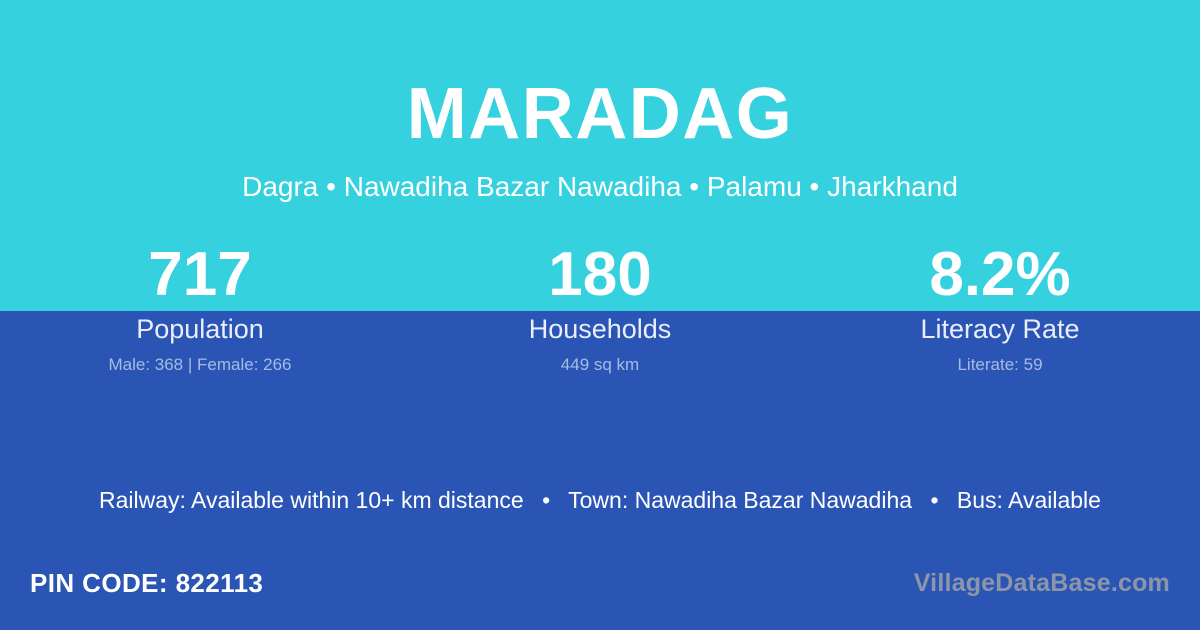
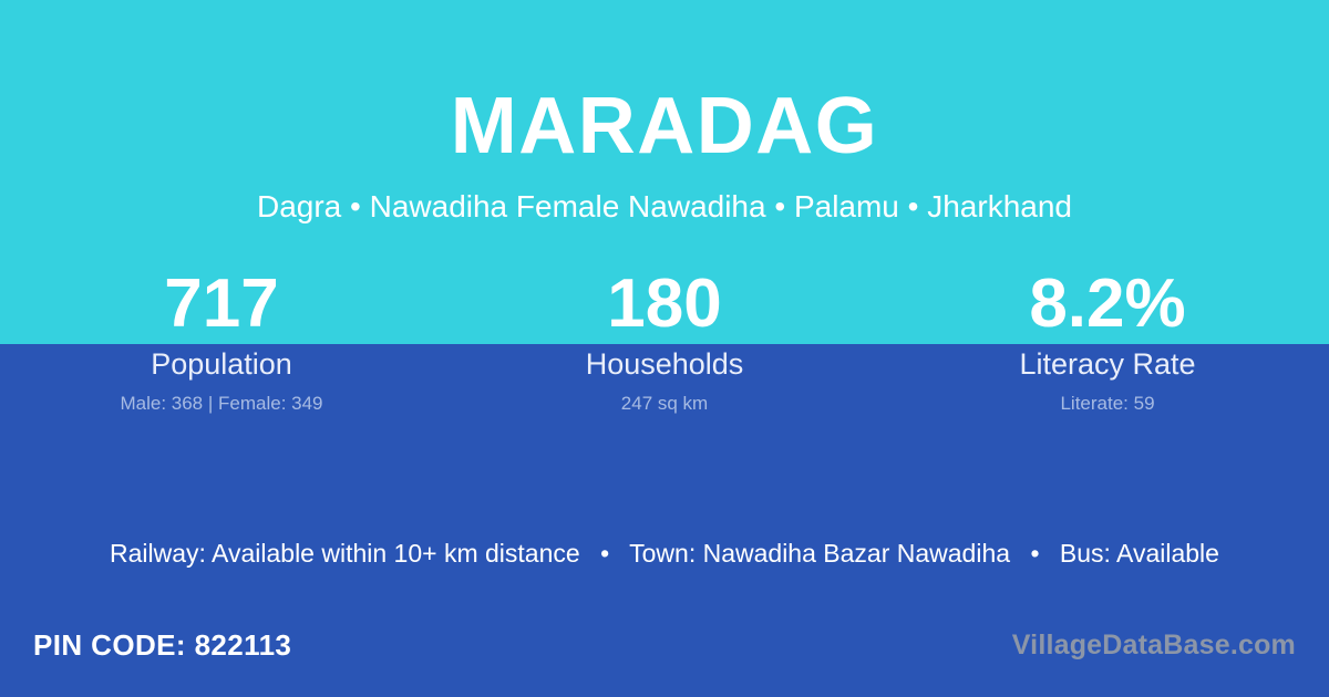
  MARADAG
- Dagra • Nawadiha Bazar Nawadiha • Palamu • Jharkhand
+ Dagra • Nawadiha Female Nawadiha • Palamu • Jharkhand
  717
  Population
- Male: 368 | Female: 266
+ Male: 368 | Female: 349
  180
  Households
- 449 sq km
+ 247 sq km
  8.2%
  Literacy Rate
  Literate: 59
  Railway: Available within 10+ km distance • Town: Nawadiha Bazar Nawadiha • Bus: Available
  PIN CODE: 822113
  VillageDataBase.com
